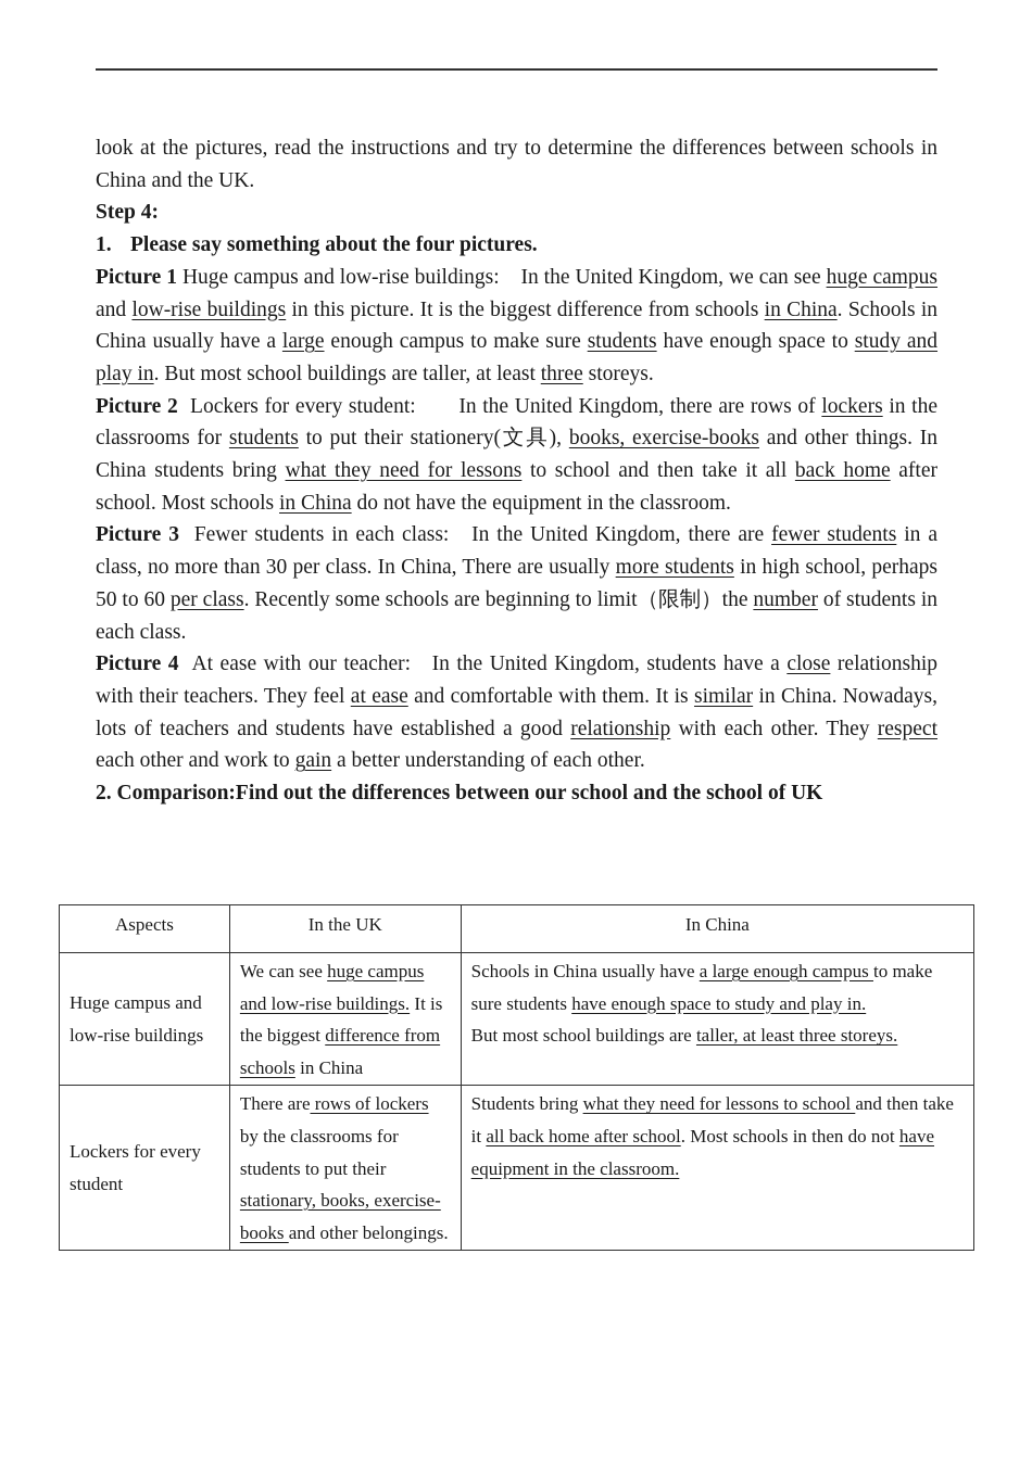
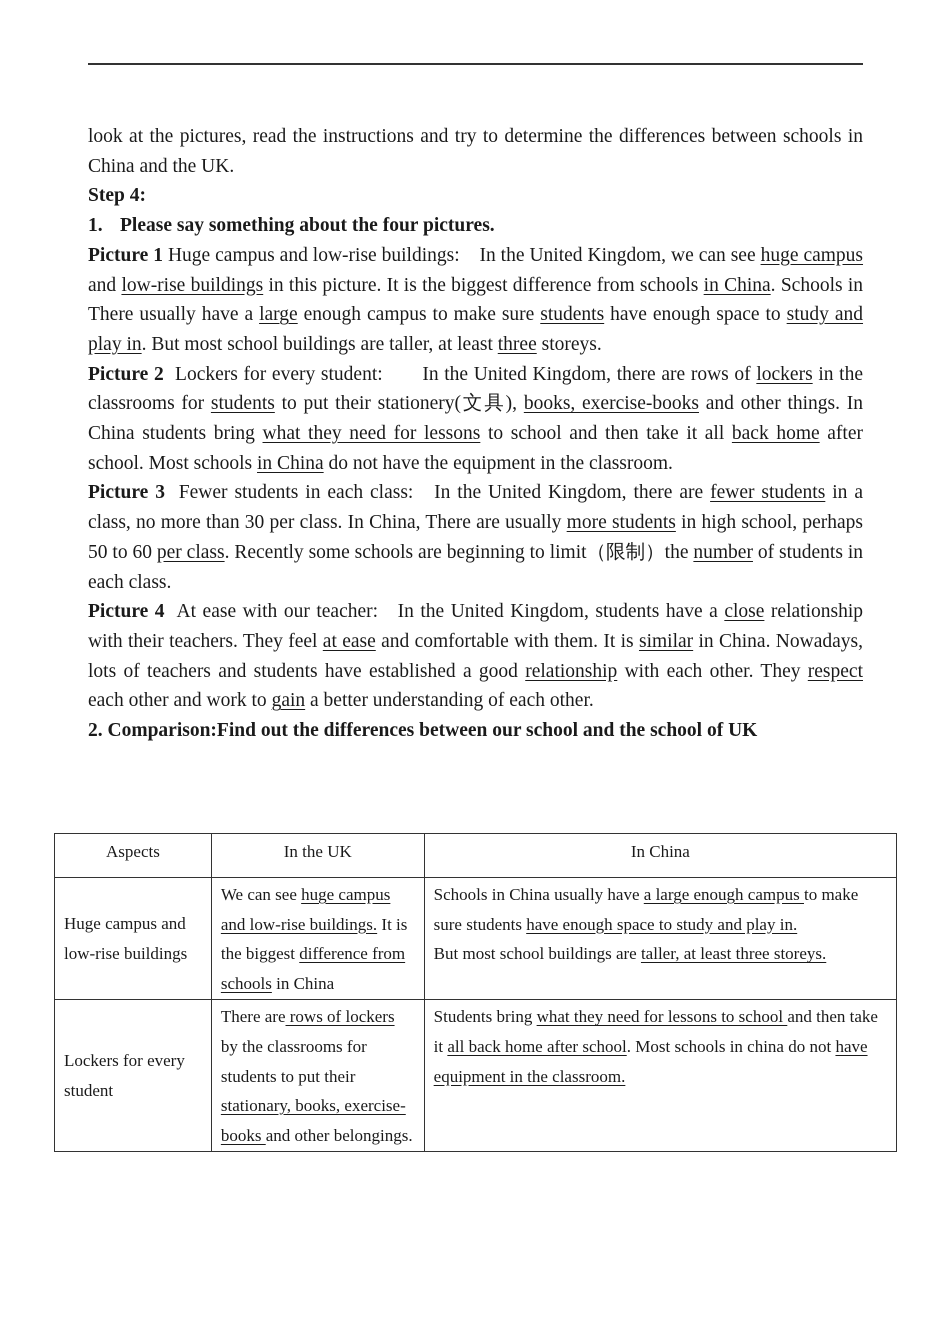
  look at the pictures, read the instructions and try to determine the differences between schools in China and the UK.
  Step 4:
  1. Please say something about the four pictures.
- Picture 1 Huge campus and low-rise buildings: In the United Kingdom, we can see huge campus and low-rise buildings in this picture. It is the biggest difference from schools in China. Schools in China usually have a large enough campus to make sure students have enough space to study and play in. But most school buildings are taller, at least three storeys.
+ Picture 1 Huge campus and low-rise buildings: In the United Kingdom, we can see huge campus and low-rise buildings in this picture. It is the biggest difference from schools in China. Schools in There usually have a large enough campus to make sure students have enough space to study and play in. But most school buildings are taller, at least three storeys.
  Picture 2 Lockers for every student: In the United Kingdom, there are rows of lockers in the classrooms for students to put their stationery(文具), books, exercise-books and other things. In China students bring what they need for lessons to school and then take it all back home after school. Most schools in China do not have the equipment in the classroom.
  Picture 3 Fewer students in each class: In the United Kingdom, there are fewer students in a class, no more than 30 per class. In China, There are usually more students in high school, perhaps 50 to 60 per class. Recently some schools are beginning to limit（限制）the number of students in each class.
  Picture 4 At ease with our teacher: In the United Kingdom, students have a close relationship with their teachers. They feel at ease and comfortable with them. It is similar in China. Nowadays, lots of teachers and students have established a good relationship with each other. They respect each other and work to gain a better understanding of each other.
  2. Comparison:Find out the differences between our school and the school of UK
  Aspects	In the UK	In China
  Huge campus and low-rise buildings	We can see huge campus and low-rise buildings. It is the biggest difference from schools in China	Schools in China usually have a large enough campus to make sure students have enough space to study and play in.But most school buildings are taller, at least three storeys.
- Lockers for every student	There are rows of lockers by the classrooms for students to put their stationary, books, exercise-books and other belongings.	Students bring what they need for lessons to school and then take it all back home after school. Most schools in then do not have equipment in the classroom.
+ Lockers for every student	There are rows of lockers by the classrooms for students to put their stationary, books, exercise-books and other belongings.	Students bring what they need for lessons to school and then take it all back home after school. Most schools in china do not have equipment in the classroom.
